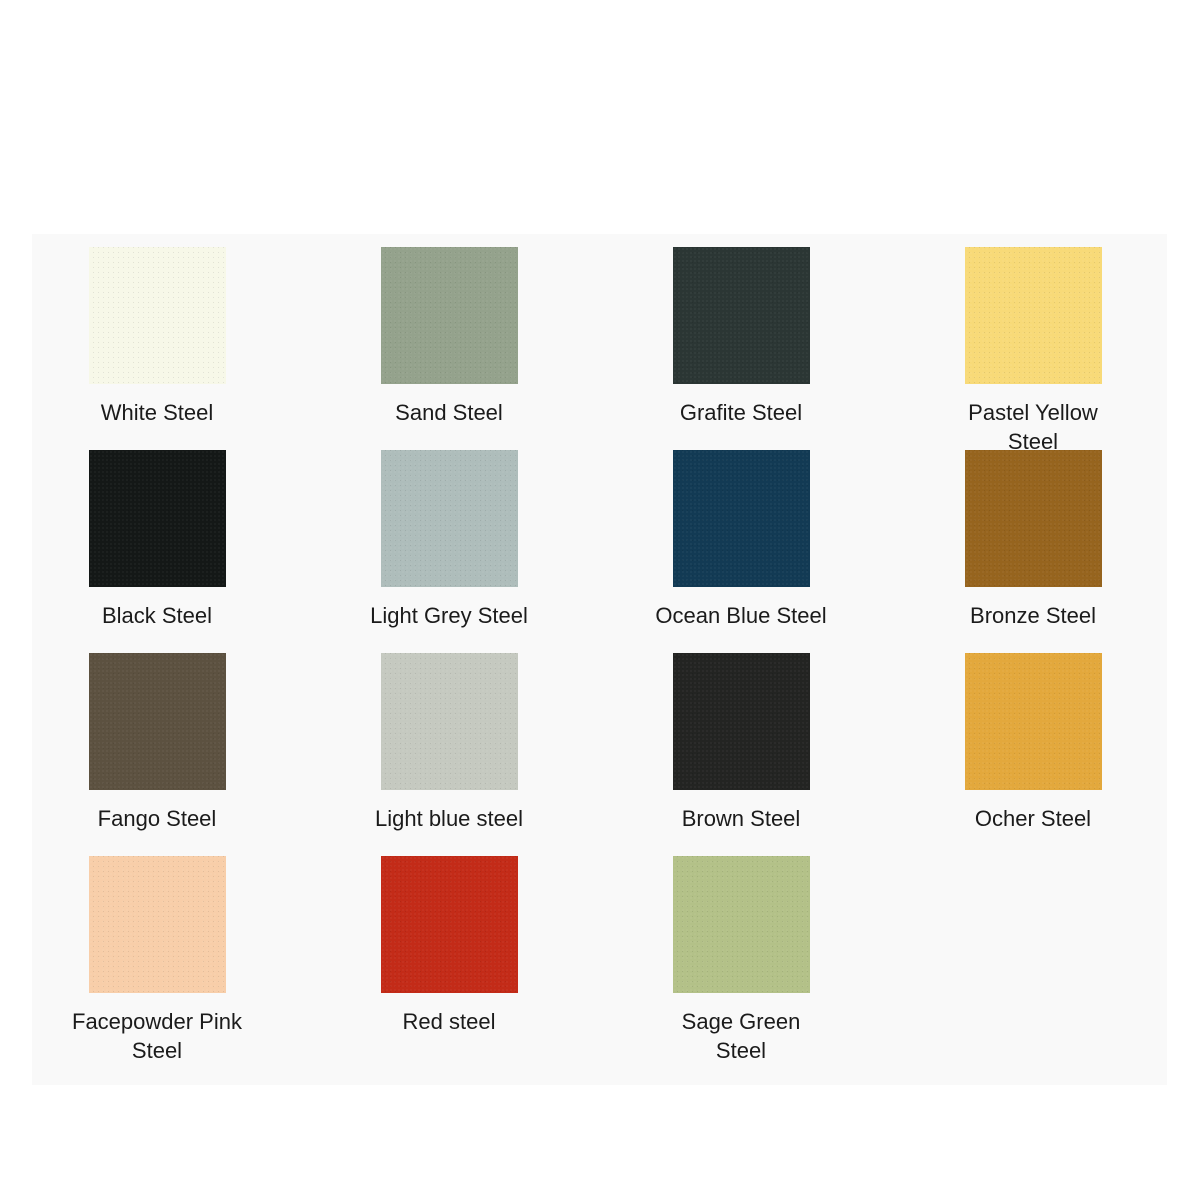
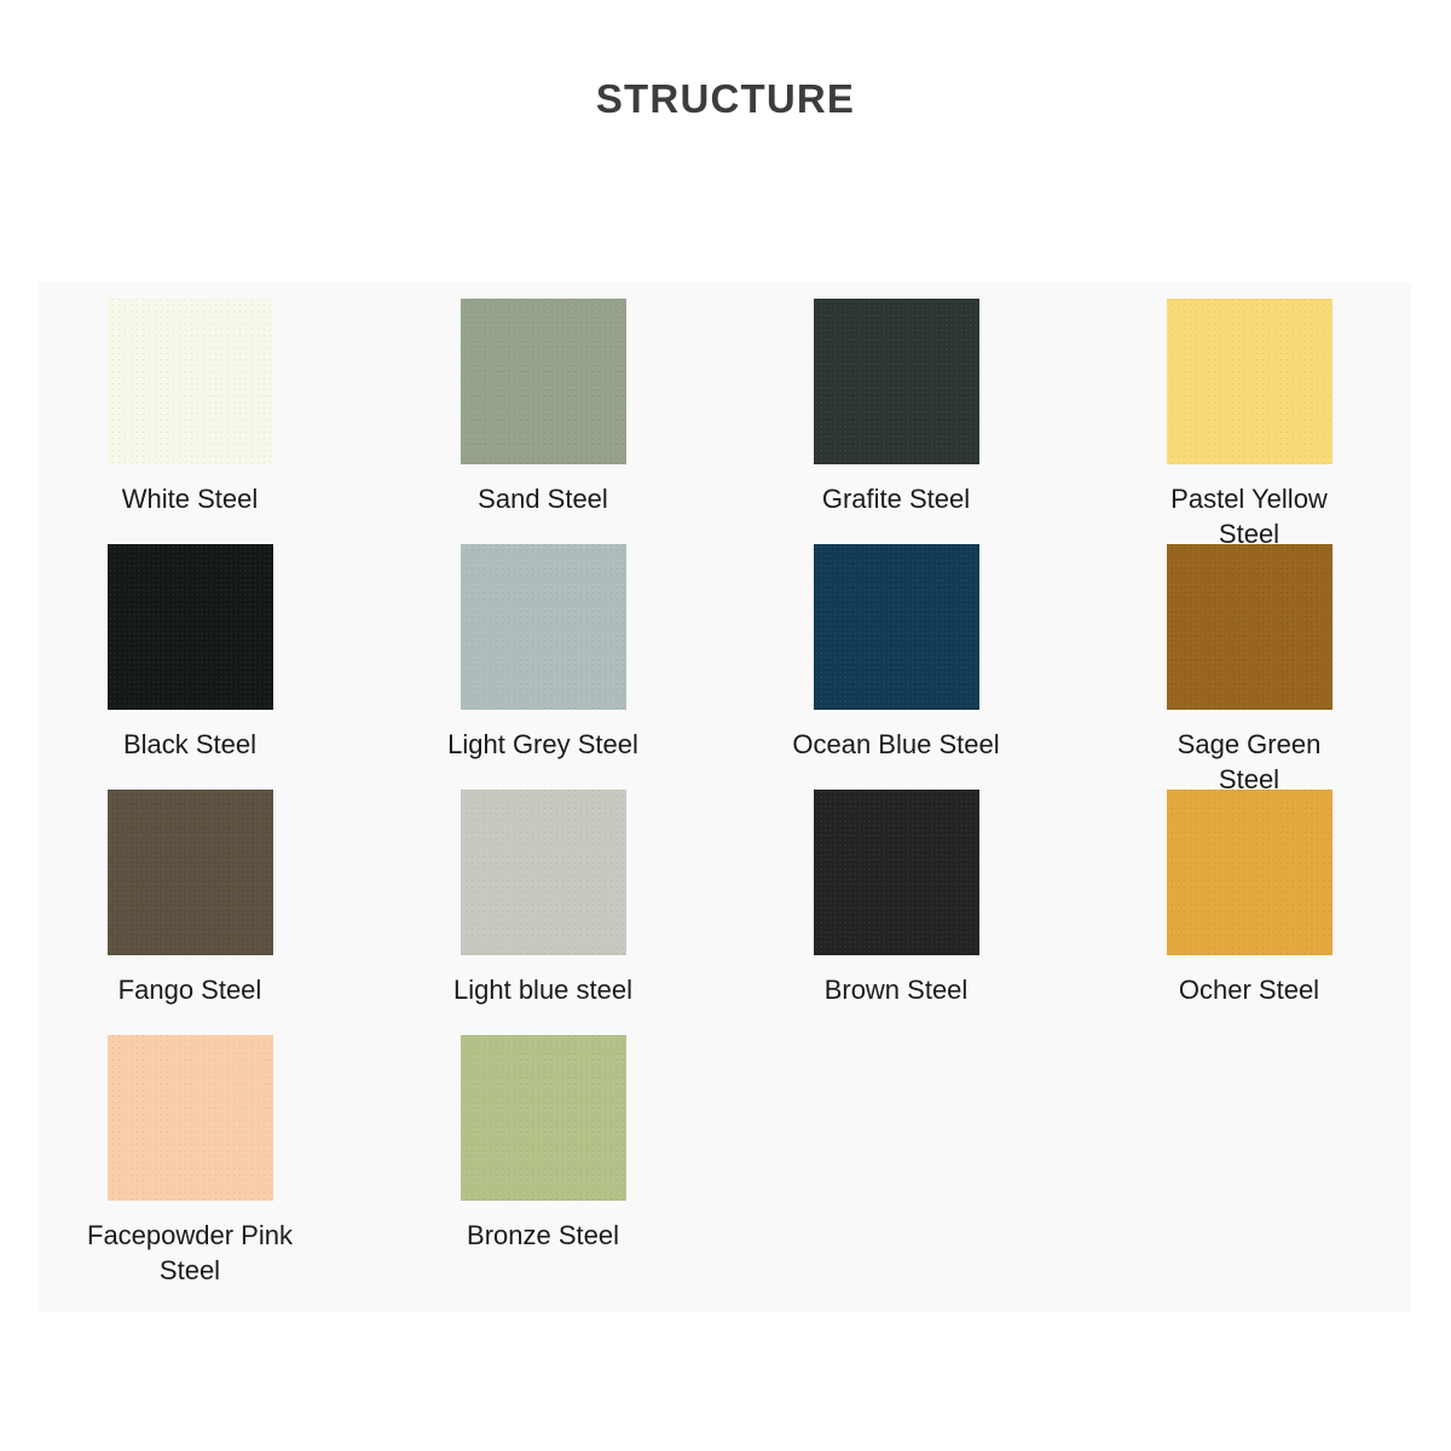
+ STRUCTURE
  White Steel
  Sand Steel
  Grafite Steel
  Pastel Yellow Steel
  Black Steel
  Light Grey Steel
  Ocean Blue Steel
- Bronze Steel
+ Sage Green Steel
  Fango Steel
  Light blue steel
  Brown Steel
  Ocher Steel
  Facepowder Pink Steel
- Red steel
- Sage Green Steel
+ Bronze Steel
